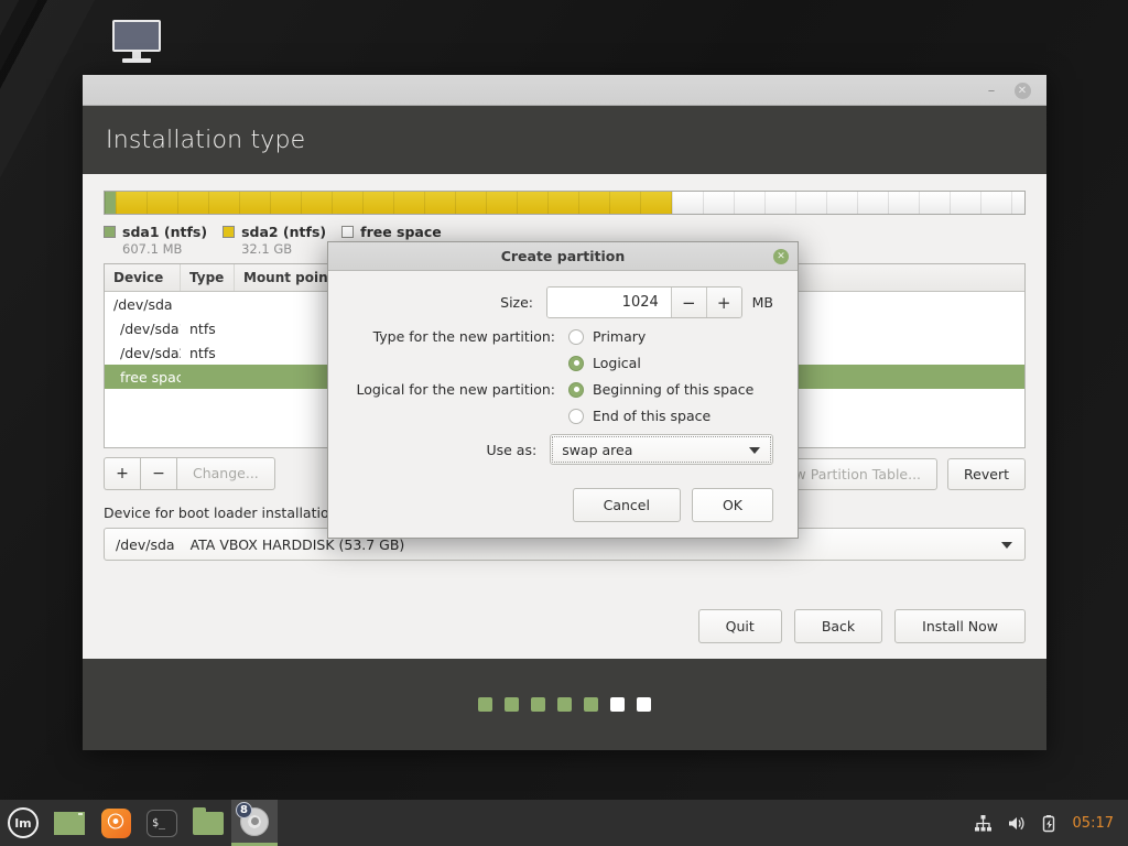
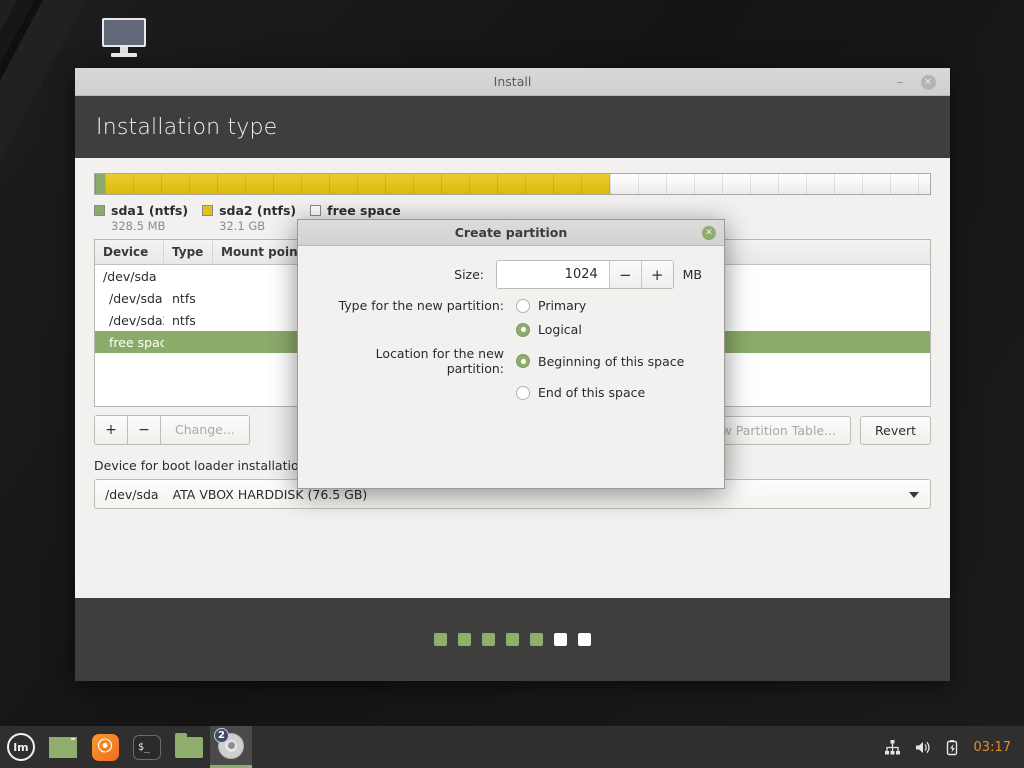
+ Install
  –
  ✕
  Installation type
  sda1 (ntfs)
- 607.1 MB
+ 328.5 MB
  sda2 (ntfs)
  32.1 GB
  free space
  Device
  Type
  Mount poin
  /dev/sda
  /dev/sda
  ntfs
  /dev/sda
  ntfs
  free spac
  +
  −
  Change...
  w Partition Table...
  Revert
  Device for boot loader installatio
  /dev/sda
- ATA VBOX HARDDISK (53.7 GB)
+ ATA VBOX HARDDISK (76.5 GB)
- Quit
- Back
- Install Now
  Create partition
  ✕
  Size:
  1024
  −
  +
  MB
  Type for the new partition:
  Primary
  Logical
- Logical for the new partition:
+ Location for the new partition:
  Beginning of this space
  End of this space
- Use as:
- swap area
- Cancel
- OK
  lm
  ⦿
  $_
- 8
+ 2
- 05:17
+ 03:17
